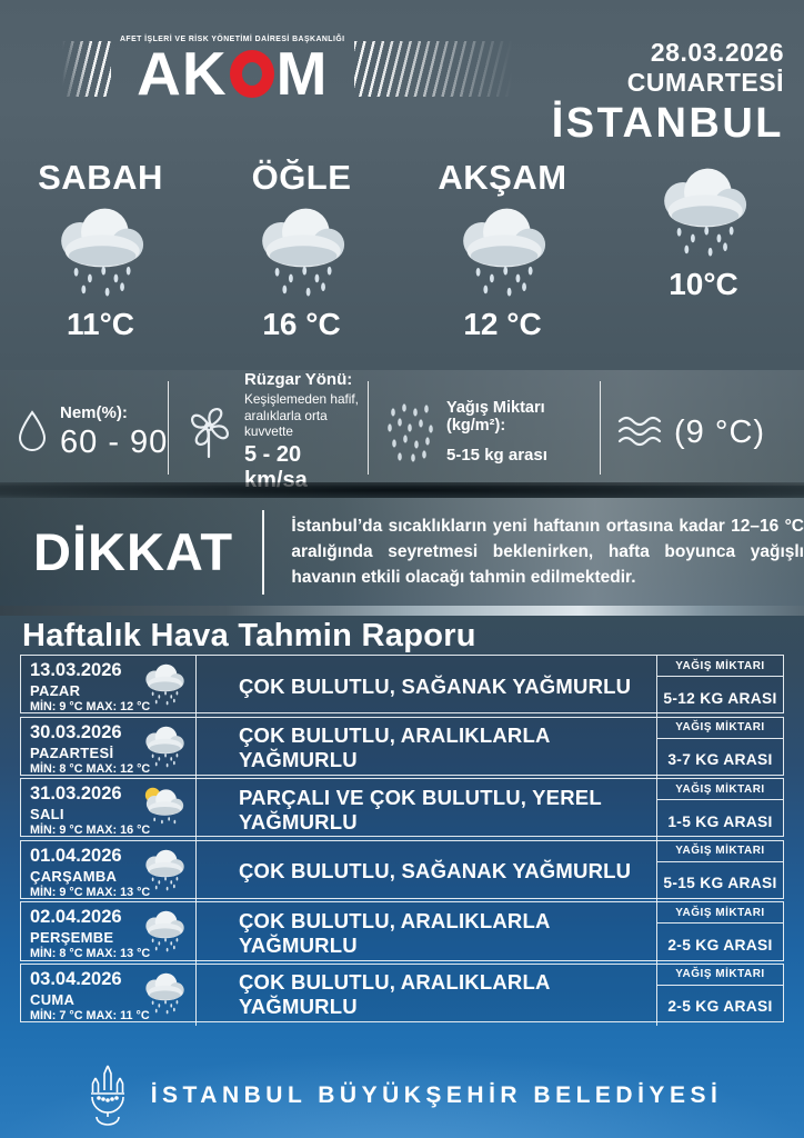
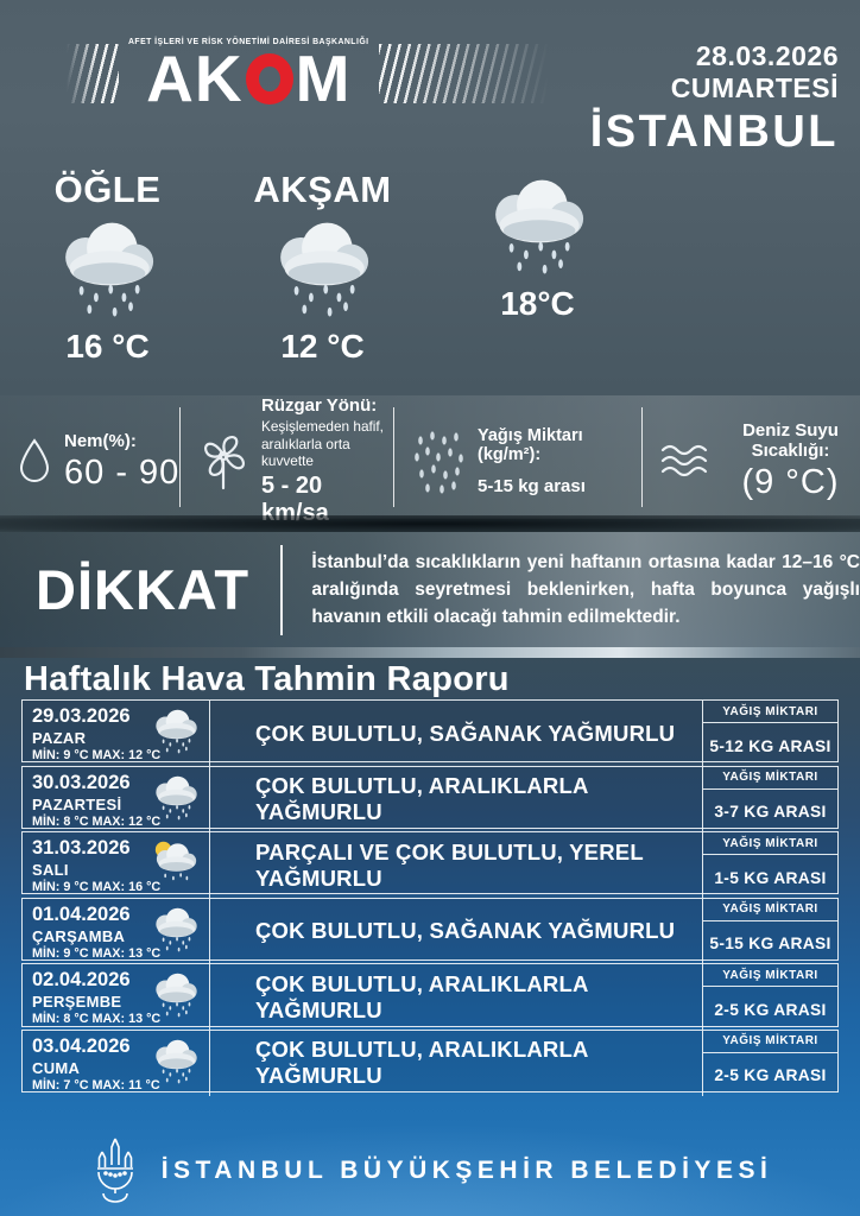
  AK
  M
  28.03.2026 CUMARTESİ
  İSTANBUL
- SABAH
- 11°C
  ÖĞLE
  16 °C
  AKŞAM
  12 °C
- 10°C
+ 18°C
  Nem(%):
  60 - 90
  Rüzgar Yönü:
  Keşişlemeden hafif, aralıklarla orta kuvvette
  5 - 20 km/sa
  Yağış Miktarı (kg/m²):
  5-15 kg arası
+ Deniz Suyu Sıcaklığı:
  (9 °C)
  DİKKAT
  İstanbul’da sıcaklıkların yeni haftanın ortasına kadar 12–16 °C aralığında seyretmesi beklenirken, hafta boyunca yağışlı havanın etkili olacağı tahmin edilmektedir.
  Haftalık Hava Tahmin Raporu
- 13.03.2026
+ 29.03.2026
  PAZAR
  MİN: 9 °C MAX: 12 °C
  ÇOK BULUTLU, SAĞANAK YAĞMURLU
  YAĞIŞ MİKTARI
  5-12 KG ARASI
  30.03.2026
  PAZARTESİ
  MİN: 8 °C MAX: 12 °C
  ÇOK BULUTLU, ARALIKLARLA YAĞMURLU
  YAĞIŞ MİKTARI
  3-7 KG ARASI
  31.03.2026
  SALI
  MİN: 9 °C MAX: 16 °C
  PARÇALI VE ÇOK BULUTLU, YEREL YAĞMURLU
  YAĞIŞ MİKTARI
  1-5 KG ARASI
  01.04.2026
  ÇARŞAMBA
  MİN: 9 °C MAX: 13 °C
  ÇOK BULUTLU, SAĞANAK YAĞMURLU
  YAĞIŞ MİKTARI
  5-15 KG ARASI
  02.04.2026
  PERŞEMBE
  MİN: 8 °C MAX: 13 °C
  ÇOK BULUTLU, ARALIKLARLA YAĞMURLU
  YAĞIŞ MİKTARI
  2-5 KG ARASI
  03.04.2026
  CUMA
  MİN: 7 °C MAX: 11 °C
  ÇOK BULUTLU, ARALIKLARLA YAĞMURLU
  YAĞIŞ MİKTARI
  2-5 KG ARASI
  İSTANBUL BÜYÜKŞEHİR BELEDİYESİ
